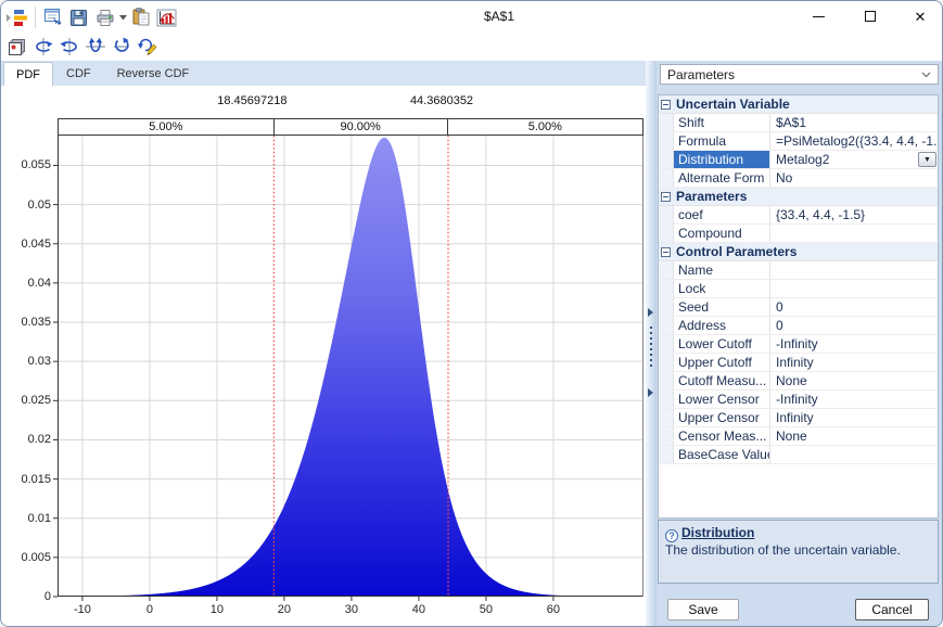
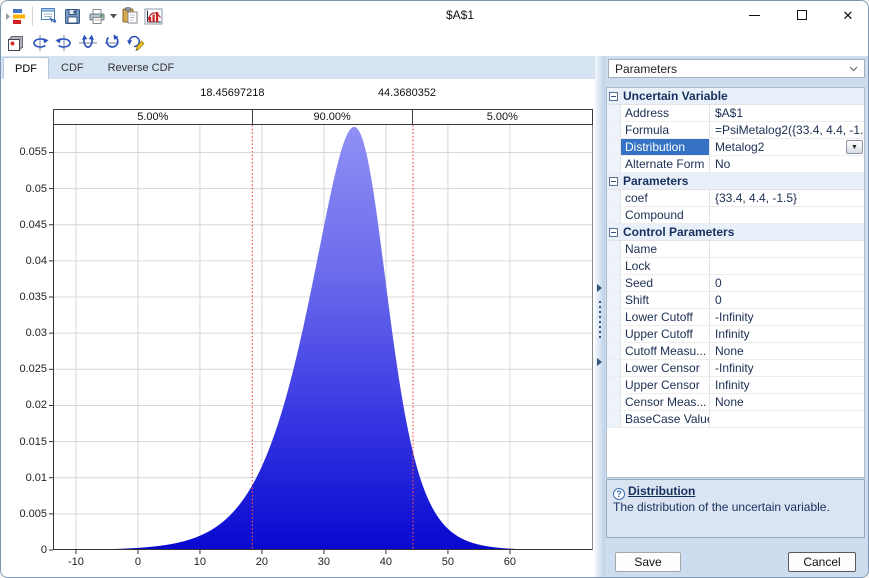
  $A$1
  ✕
  PDF
  CDF
  Reverse CDF
  18.45697218
  44.3680352
  5.00%
  90.00%
  5.00%
  0
  0.005
  0.01
  0.015
  0.02
  0.025
  0.03
  0.035
  0.04
  0.045
  0.05
  0.055
  -10
  0
  10
  20
  30
  40
  50
  60
  Parameters
  Uncertain Variable
- Shift
+ Address
  $A$1
  Formula
  =PsiMetalog2({33.4, 4.4, -1.
  Distribution
  Metalog2
  Alternate Form
  No
  Parameters
  coef
  {33.4, 4.4, -1.5}
  Compound
  Control Parameters
  Name
  Lock
  Seed
  0
- Address
+ Shift
  0
  Lower Cutoff
  -Infinity
  Upper Cutoff
  Infinity
  Cutoff Measu...
  None
  Lower Censor
  -Infinity
  Upper Censor
  Infinity
  Censor Meas...
  None
  BaseCase Valu
  ? Distribution
  The distribution of the uncertain variable.
  Save
  Cancel
